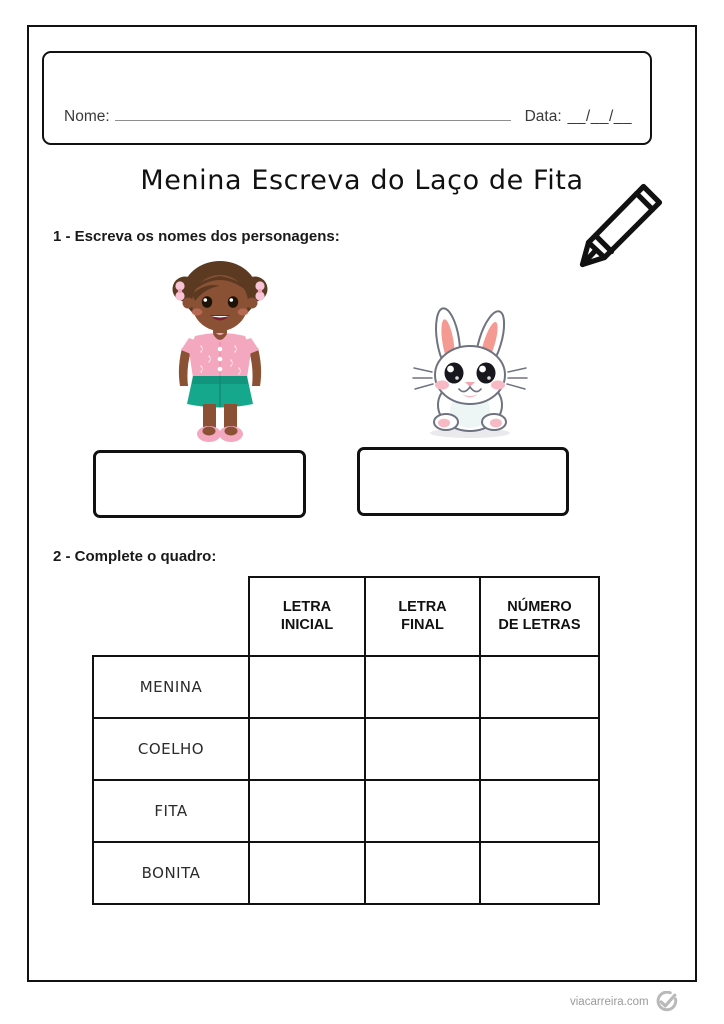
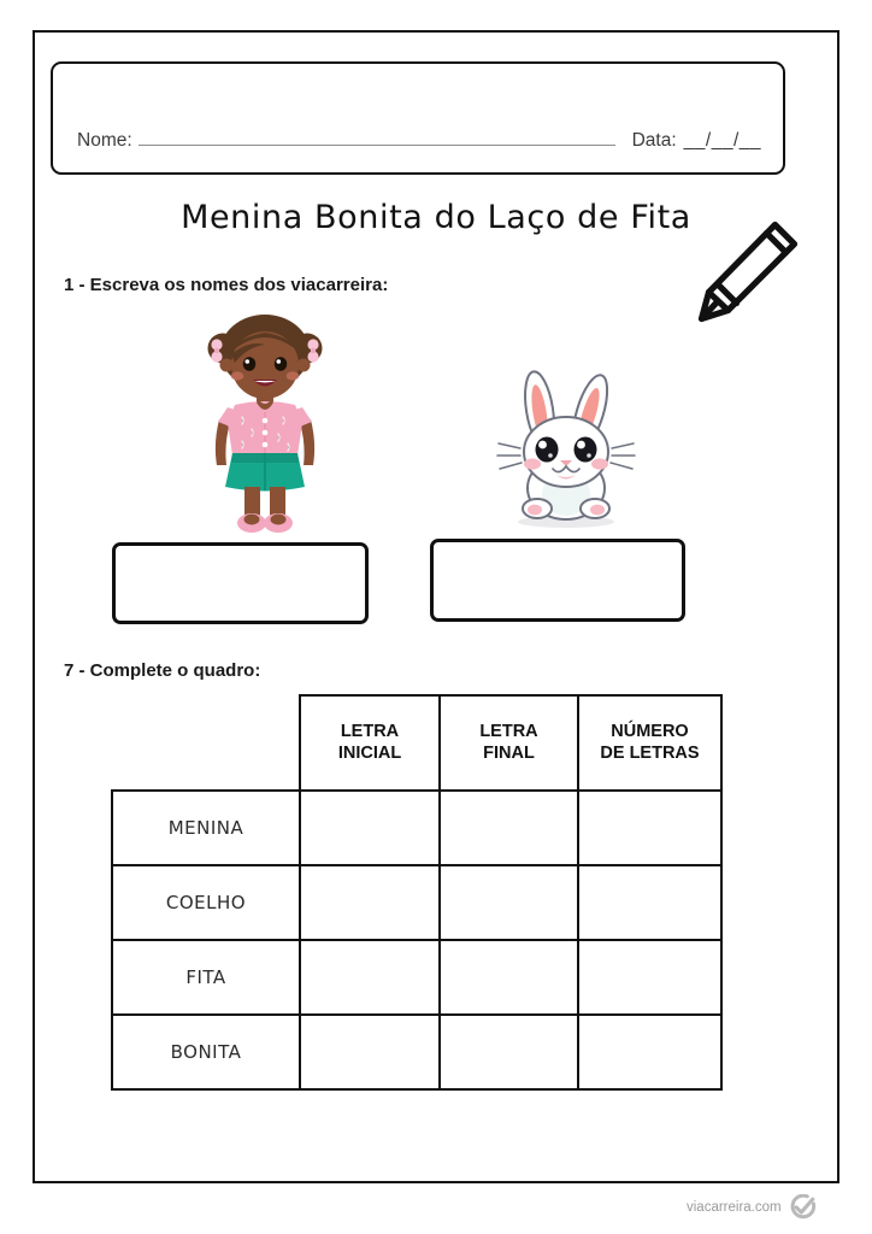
  Nome:
  Data:
  __/__/__
- Menina Escreva do Laço de Fita
+ Menina Bonita do Laço de Fita
- 1 - Escreva os nomes dos personagens:
+ 1 - Escreva os nomes dos viacarreira:
- 2 - Complete o quadro:
+ 7 - Complete o quadro:
  	LETRA INICIAL	LETRA FINAL	NÚMERO DE LETRAS
  MENINA
  COELHO
  FITA
  BONITA
  viacarreira.com
